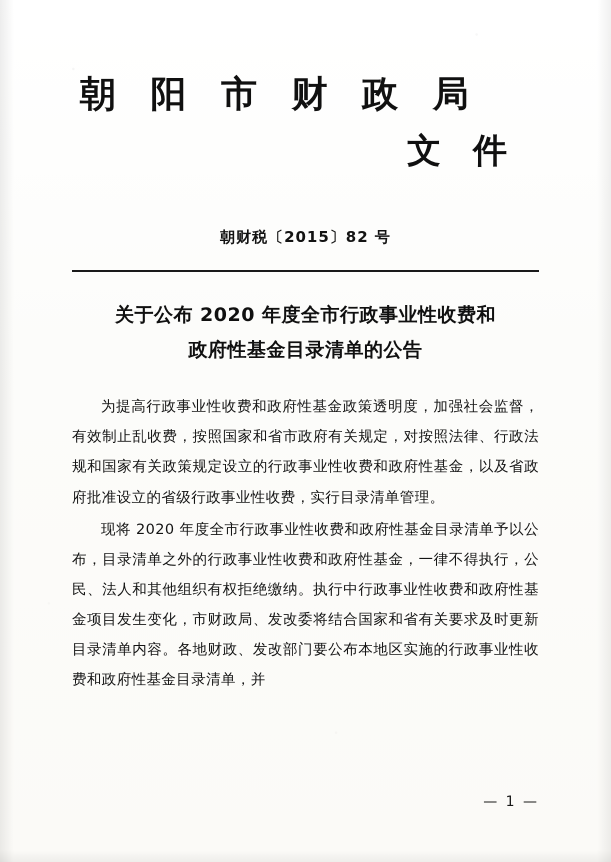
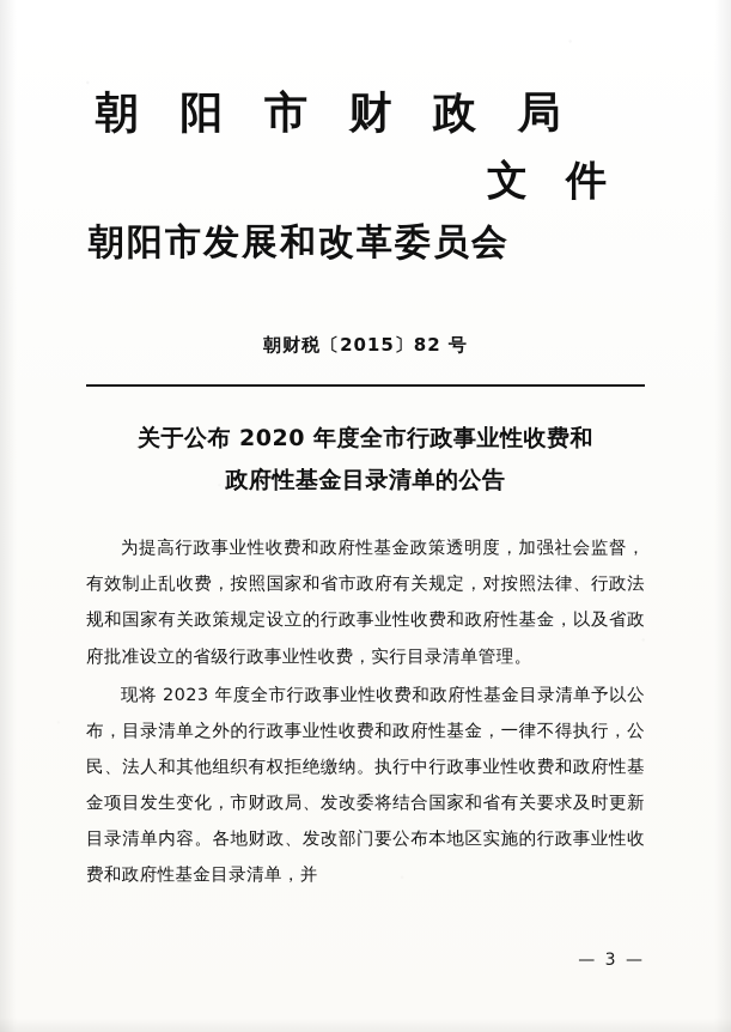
  朝 阳 市 财 政 局
  文 件
+ 朝阳市发展和改革委员会
  朝财税〔2015〕82 号
  关于公布 2020 年度全市行政事业性收费和
  政府性基金目录清单的公告
  为提高行政事业性收费和政府性基金政策透明度，加强社会监督，有效制止乱收费，按照国家和省市政府有关规定，对按照法律、行政法规和国家有关政策规定设立的行政事业性收费和政府性基金，以及省政府批准设立的省级行政事业性收费，实行目录清单管理。
- 现将 2020 年度全市行政事业性收费和政府性基金目录清单予以公布，目录清单之外的行政事业性收费和政府性基金，一律不得执行，公民、法人和其他组织有权拒绝缴纳。执行中行政事业性收费和政府性基金项目发生变化，市财政局、发改委将结合国家和省有关要求及时更新目录清单内容。各地财政、发改部门要公布本地区实施的行政事业性收费和政府性基金目录清单，并
+ 现将 2023 年度全市行政事业性收费和政府性基金目录清单予以公布，目录清单之外的行政事业性收费和政府性基金，一律不得执行，公民、法人和其他组织有权拒绝缴纳。执行中行政事业性收费和政府性基金项目发生变化，市财政局、发改委将结合国家和省有关要求及时更新目录清单内容。各地财政、发改部门要公布本地区实施的行政事业性收费和政府性基金目录清单，并
- — 1 —
+ — 3 —
